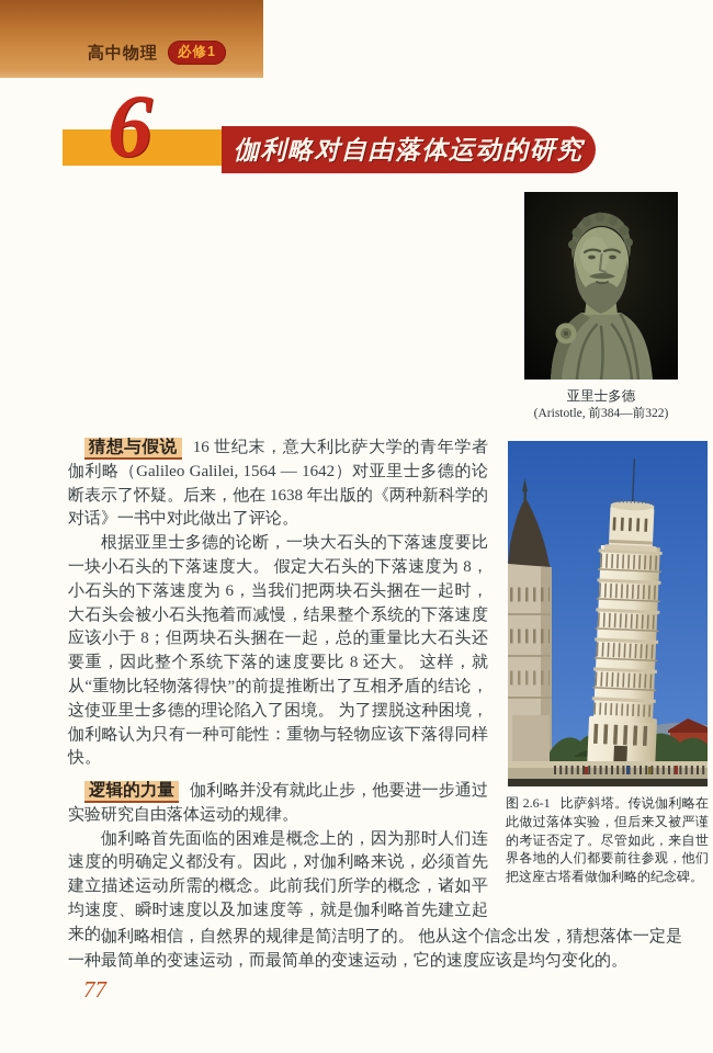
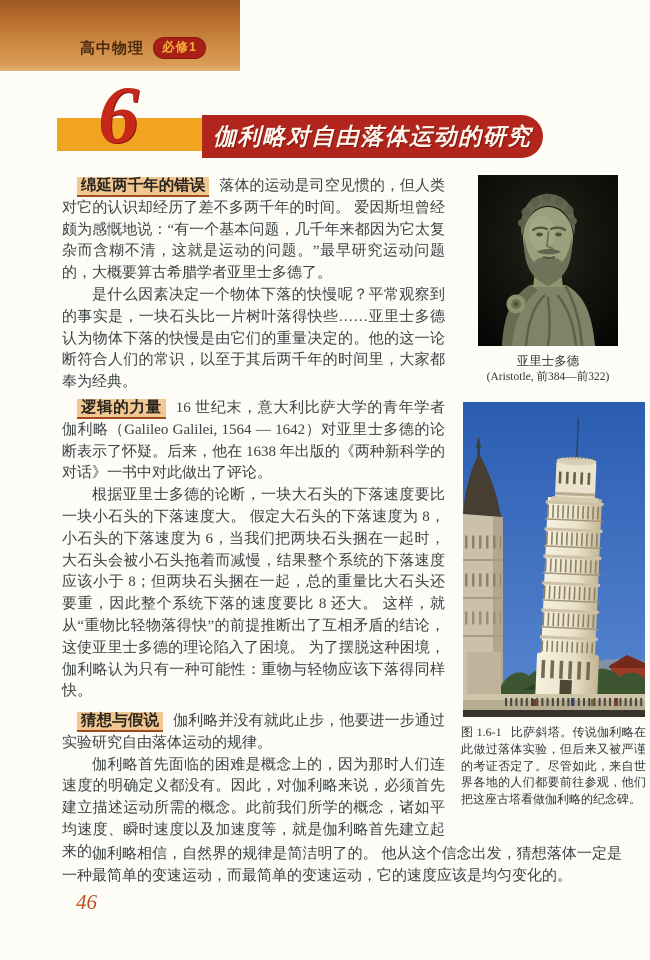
  高中物理
  必修1
  伽利略对自由落体运动的研究
  6
+ 绵延两千年的错误 落体的运动是司空见惯的，但人类对它的认识却经历了差不多两千年的时间。 爱因斯坦曾经颇为感慨地说：“有一个基本问题，几千年来都因为它太复杂而含糊不清，这就是运动的问题。”最早研究运动问题的，大概要算古希腊学者亚里士多德了。
+ 是什么因素决定一个物体下落的快慢呢？平常观察到的事实是，一块石头比一片树叶落得快些……亚里士多德认为物体下落的快慢是由它们的重量决定的。他的这一论断符合人们的常识，以至于其后两千年的时间里，大家都奉为经典。
- 猜想与假说 16 世纪末，意大利比萨大学的青年学者伽利略（Galileo Galilei, 1564 — 1642）对亚里士多德的论断表示了怀疑。后来，他在 1638 年出版的《两种新科学的对话》一书中对此做出了评论。
+ 逻辑的力量 16 世纪末，意大利比萨大学的青年学者伽利略（Galileo Galilei, 1564 — 1642）对亚里士多德的论断表示了怀疑。后来，他在 1638 年出版的《两种新科学的对话》一书中对此做出了评论。
  根据亚里士多德的论断，一块大石头的下落速度要比一块小石头的下落速度大。 假定大石头的下落速度为 8，小石头的下落速度为 6，当我们把两块石头捆在一起时，大石头会被小石头拖着而减慢，结果整个系统的下落速度应该小于 8；但两块石头捆在一起，总的重量比大石头还要重，因此整个系统下落的速度要比 8 还大。 这样，就从“重物比轻物落得快”的前提推断出了互相矛盾的结论，这使亚里士多德的理论陷入了困境。 为了摆脱这种困境，伽利略认为只有一种可能性：重物与轻物应该下落得同样快。
- 逻辑的力量 伽利略并没有就此止步，他要进一步通过实验研究自由落体运动的规律。
+ 猜想与假说 伽利略并没有就此止步，他要进一步通过实验研究自由落体运动的规律。
  伽利略首先面临的困难是概念上的，因为那时人们连速度的明确定义都没有。因此，对伽利略来说，必须首先建立描述运动所需的概念。此前我们所学的概念，诸如平均速度、瞬时速度以及加速度等，就是伽利略首先建立起来的。
  伽利略相信，自然界的规律是简洁明了的。 他从这个信念出发，猜想落体一定是一种最简单的变速运动，而最简单的变速运动，它的速度应该是均匀变化的。
  亚里士多德
  (Aristotle, 前384—前322)
- 图 2.6-1 比萨斜塔。传说伽利略在此做过落体实验，但后来又被严谨的考证否定了。尽管如此，来自世界各地的人们都要前往参观，他们把这座古塔看做伽利略的纪念碑。
+ 图 1.6-1 比萨斜塔。传说伽利略在此做过落体实验，但后来又被严谨的考证否定了。尽管如此，来自世界各地的人们都要前往参观，他们把这座古塔看做伽利略的纪念碑。
- 77
+ 46
